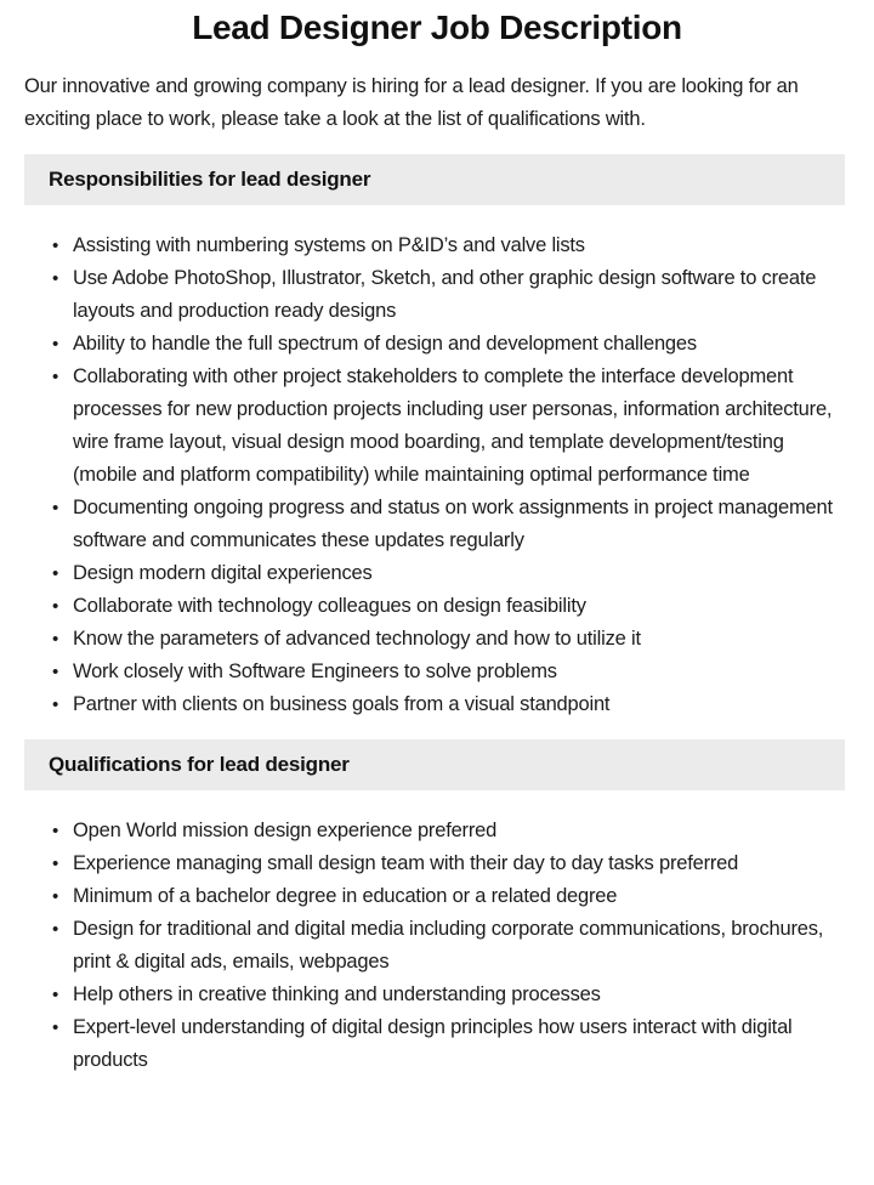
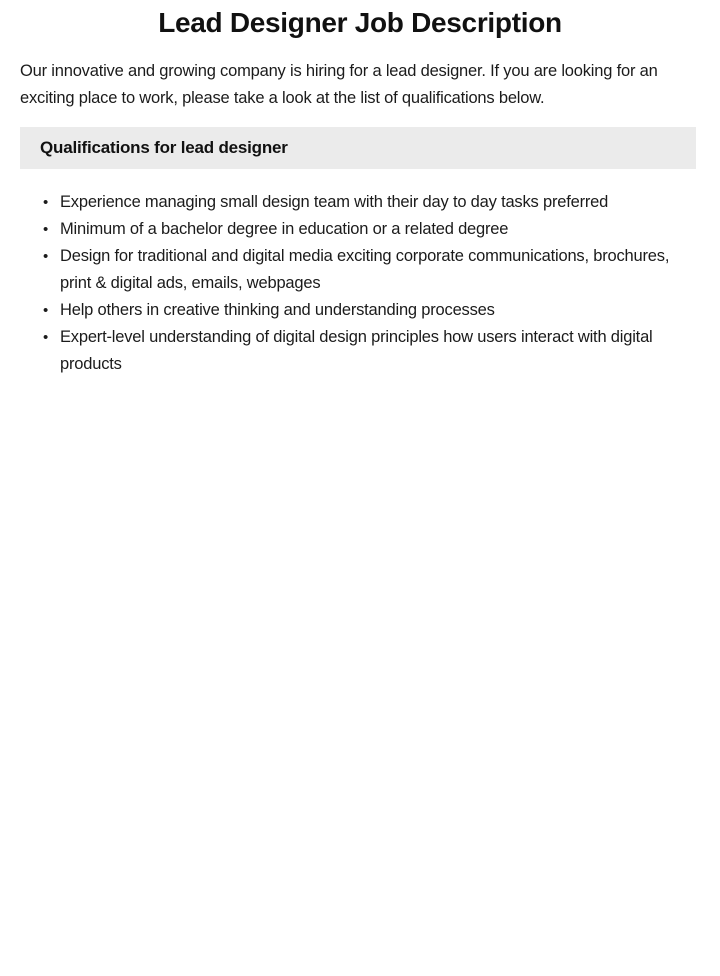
  Lead Designer Job Description
- Our innovative and growing company is hiring for a lead designer. If you are looking for an exciting place to work, please take a look at the list of qualifications with.
+ Our innovative and growing company is hiring for a lead designer. If you are looking for an exciting place to work, please take a look at the list of qualifications below.
- Responsibilities for lead designer
- Assisting with numbering systems on P&ID’s and valve lists
- Use Adobe PhotoShop, Illustrator, Sketch, and other graphic design software to create layouts and production ready designs
- Ability to handle the full spectrum of design and development challenges
- Collaborating with other project stakeholders to complete the interface development processes for new production projects including user personas, information architecture, wire frame layout, visual design mood boarding, and template development/testing (mobile and platform compatibility) while maintaining optimal performance time
- Documenting ongoing progress and status on work assignments in project management software and communicates these updates regularly
- Design modern digital experiences
- Collaborate with technology colleagues on design feasibility
- Know the parameters of advanced technology and how to utilize it
- Work closely with Software Engineers to solve problems
- Partner with clients on business goals from a visual standpoint
  Qualifications for lead designer
- Open World mission design experience preferred
  Experience managing small design team with their day to day tasks preferred
  Minimum of a bachelor degree in education or a related degree
- Design for traditional and digital media including corporate communications, brochures, print & digital ads, emails, webpages
+ Design for traditional and digital media exciting corporate communications, brochures, print & digital ads, emails, webpages
  Help others in creative thinking and understanding processes
  Expert-level understanding of digital design principles how users interact with digital products
